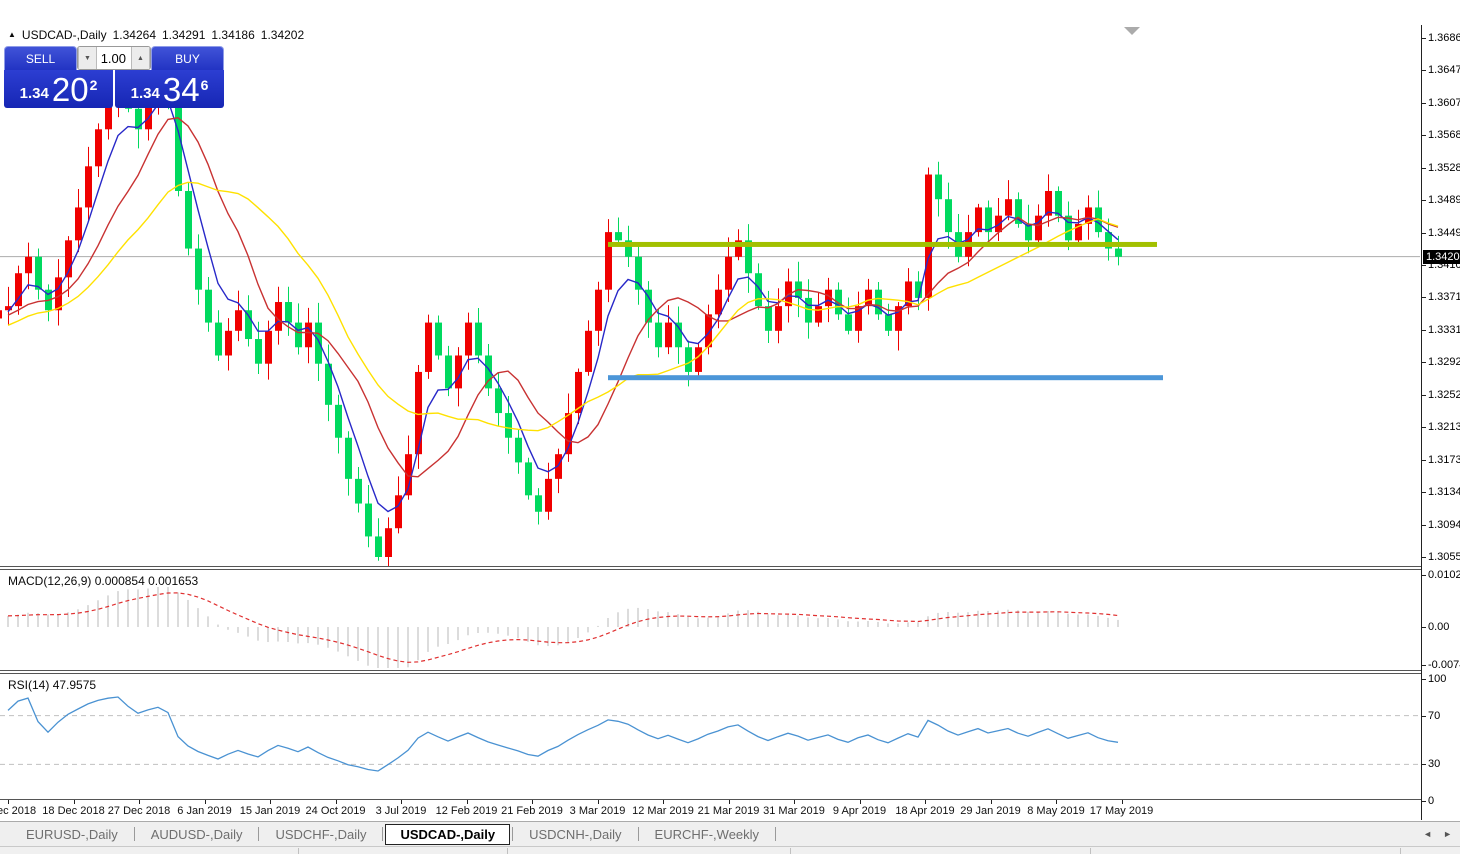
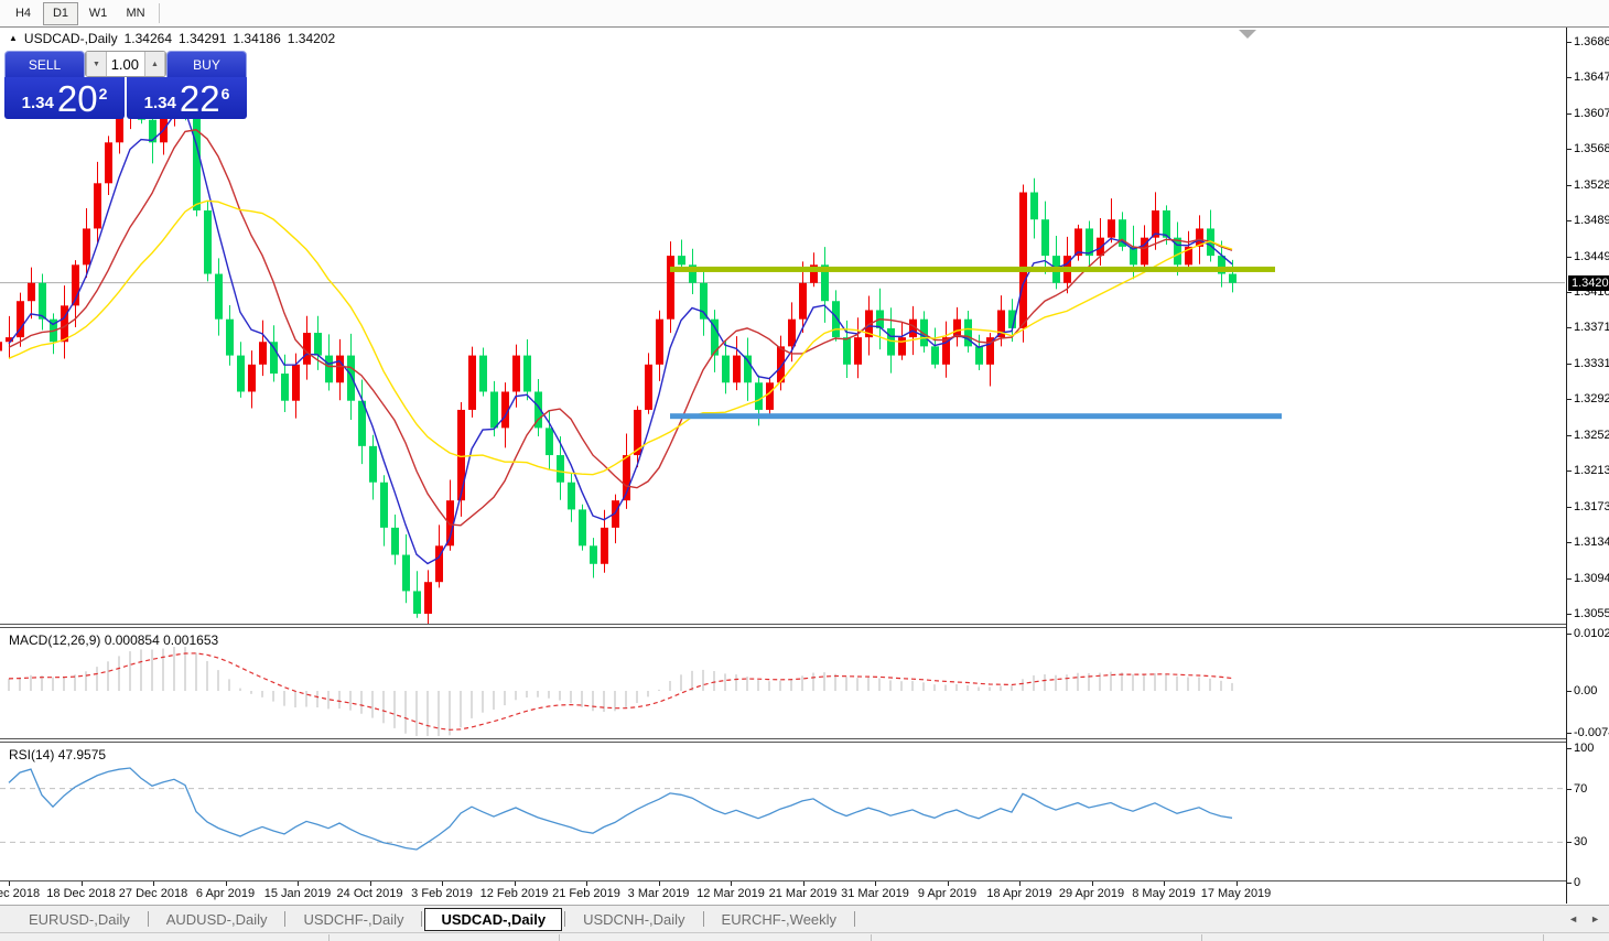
+ H4
+ D1
+ W1
+ MN
  ▲
  USDCAD-,Daily
  1.34264
  1.34291
  1.34186
  1.34202
  SELL
  1.00
  BUY
  1.34
  20
  2
  1.34
- 34
+ 22
  6
  MACD(12,26,9) 0.000854 0.001653
  RSI(14) 47.9575
  1.3686
  1.3647
  1.3607
  1.3568
  1.3528
  1.3489
  1.3449
  1.3410
  1.3371
  1.3331
  1.3292
  1.3252
  1.3213
  1.3173
  1.3134
  1.3094
  1.3055
  1.3420
  0.0102
  0.00
  100
  70
  30
  0
  ec 2018
  18 Dec 2018
  27 Dec 2018
- 6 Jan 2019
+ 6 Apr 2019
  15 Jan 2019
  24 Oct 2019
- 3 Jul 2019
+ 3 Feb 2019
  12 Feb 2019
  21 Feb 2019
  3 Mar 2019
  12 Mar 2019
  21 Mar 2019
  31 Mar 2019
  9 Apr 2019
  18 Apr 2019
- 29 Jan 2019
+ 29 Apr 2019
  8 May 2019
  17 May 2019
  EURUSD-,Daily
  AUDUSD-,Daily
  USDCHF-,Daily
  USDCAD-,Daily
  USDCNH-,Daily
  EURCHF-,Weekly
  ◄
  ►
